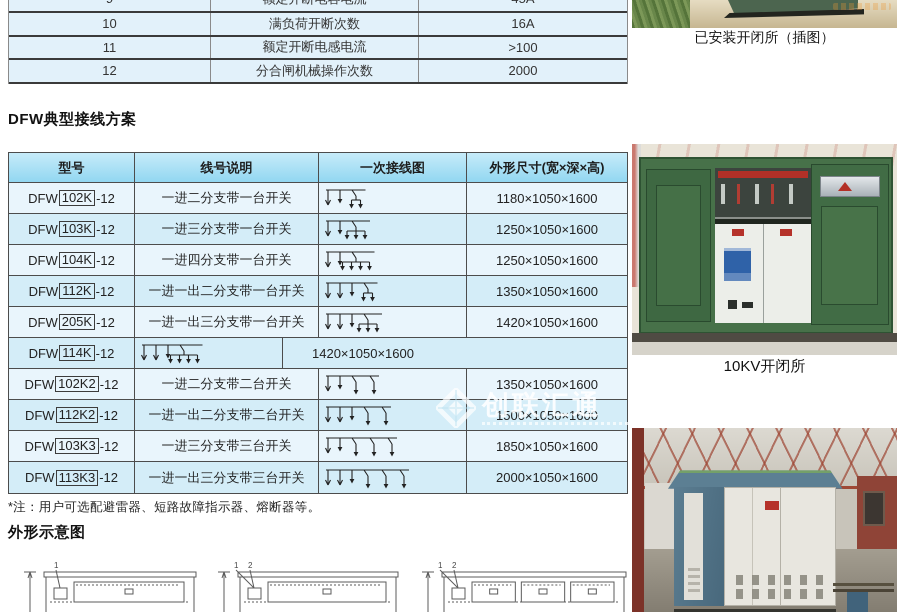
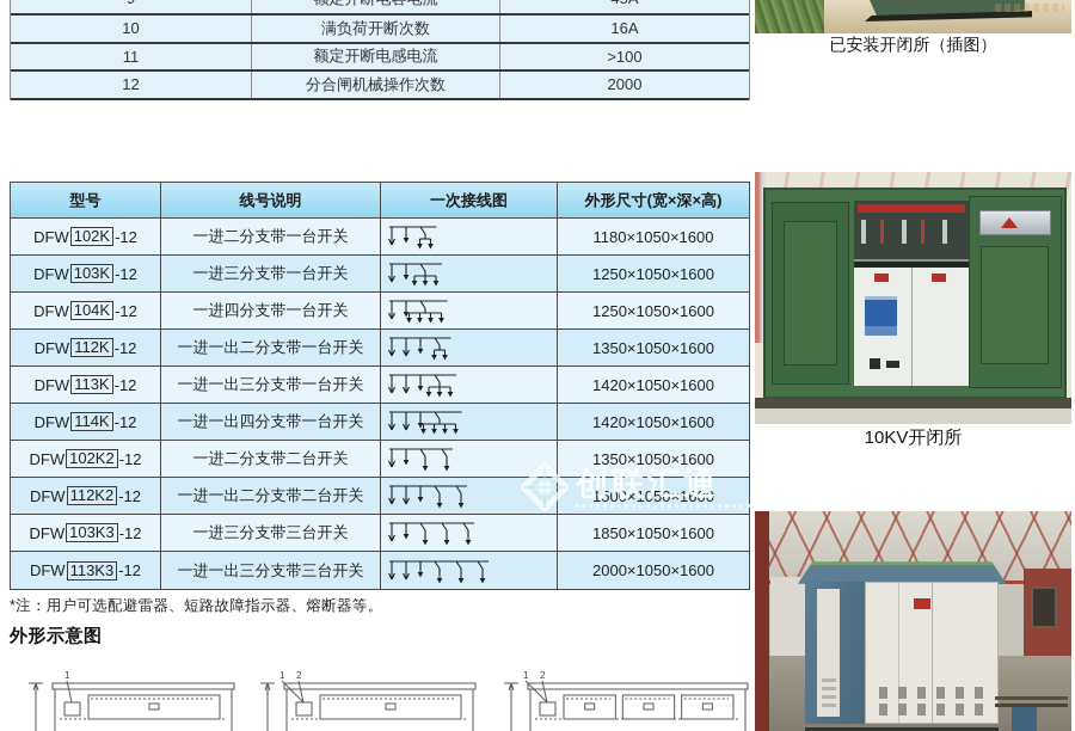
  10
  满负荷开断次数
  16A
  11
  额定开断电感电流
  >100
  12
  分合闸机械操作次数
  2000
- DFW典型接线方案
  型号
  线号说明
  一次接线图
  外形尺寸(宽×深×高)
  DFW
  102K
  -12
  一进二分支带一台开关
  1180×1050×1600
  DFW
  103K
  -12
  一进三分支带一台开关
  1250×1050×1600
  DFW
  104K
  -12
  一进四分支带一台开关
  1250×1050×1600
  DFW
  112K
  -12
  一进一出二分支带一台开关
  1350×1050×1600
  DFW
- 205K
+ 113K
  -12
  一进一出三分支带一台开关
  1420×1050×1600
  DFW
  114K
  -12
+ 一进一出四分支带一台开关
  1420×1050×1600
  DFW
  102K2
  -12
  一进二分支带二台开关
  1350×1050×1600
  DFW
  112K2
  -12
  一进一出二分支带二台开关
  1500×1050×1600
  DFW
  103K3
  -12
  一进三分支带三台开关
  1850×1050×1600
  DFW
  113K3
  -12
  一进一出三分支带三台开关
  2000×1050×1600
  *注：用户可选配避雷器、短路故障指示器、熔断器等。
  外形示意图
  1
  2
  1
  2
  1
  已安装开闭所（插图）
  10KV开闭所
  创联汇通
